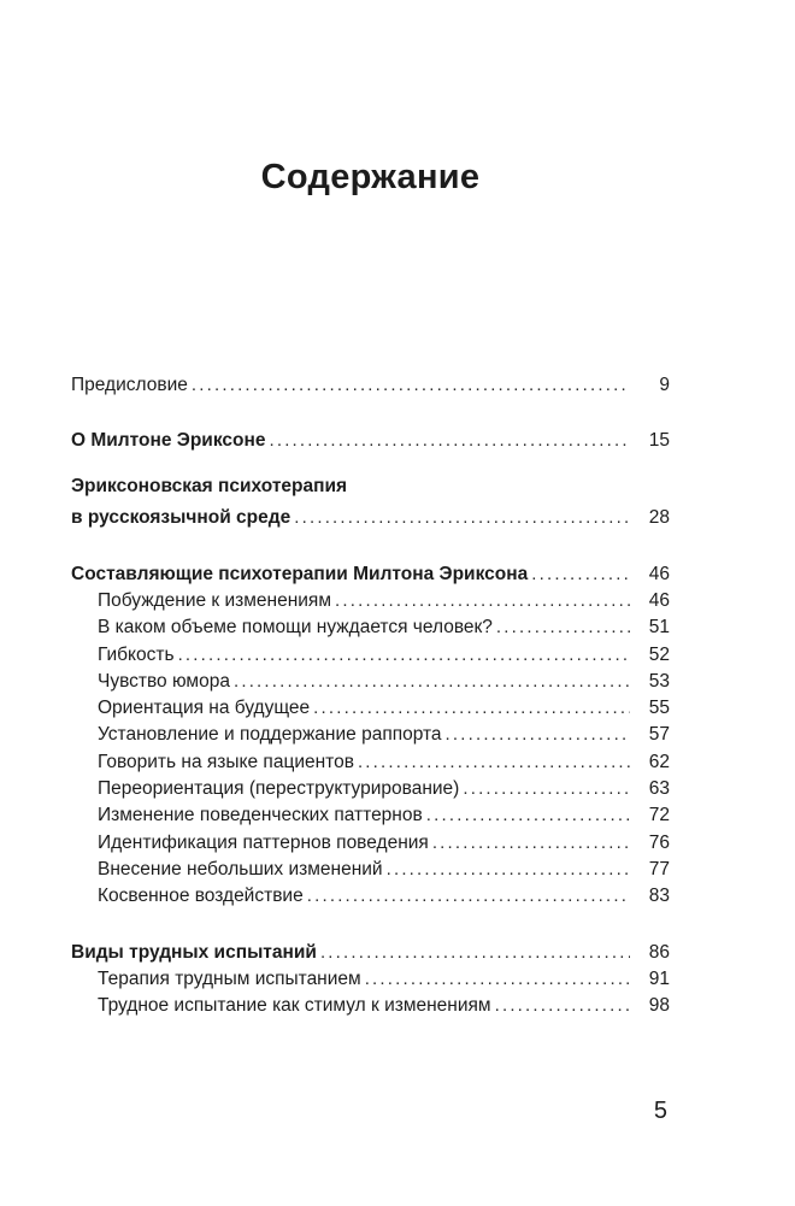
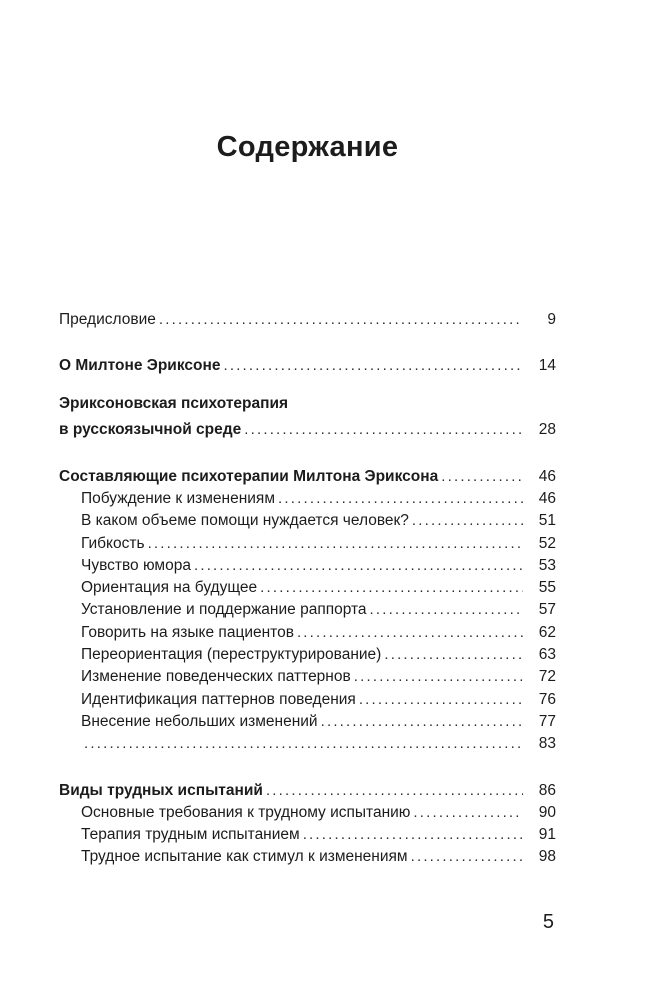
  Содержание
  Предисловие
  9
  О Милтоне Эриксоне
- 15
+ 14
  Эриксоновская психотерапия
  в русскоязычной среде
  28
  Составляющие психотерапии Милтона Эриксона
  46
  Побуждение к изменениям
  46
  В каком объеме помощи нуждается человек?
  51
  Гибкость
  52
  Чувство юмора
  53
  Ориентация на будущее
  55
  Установление и поддержание раппорта
  57
  Говорить на языке пациентов
  62
  Переориентация (переструктурирование)
  63
  Изменение поведенческих паттернов
  72
  Идентификация паттернов поведения
  76
  Внесение небольших изменений
  77
- Косвенное воздействие
  83
  Виды трудных испытаний
  86
+ Основные требования к трудному испытанию
+ 90
  Терапия трудным испытанием
  91
  Трудное испытание как стимул к изменениям
  98
  5
